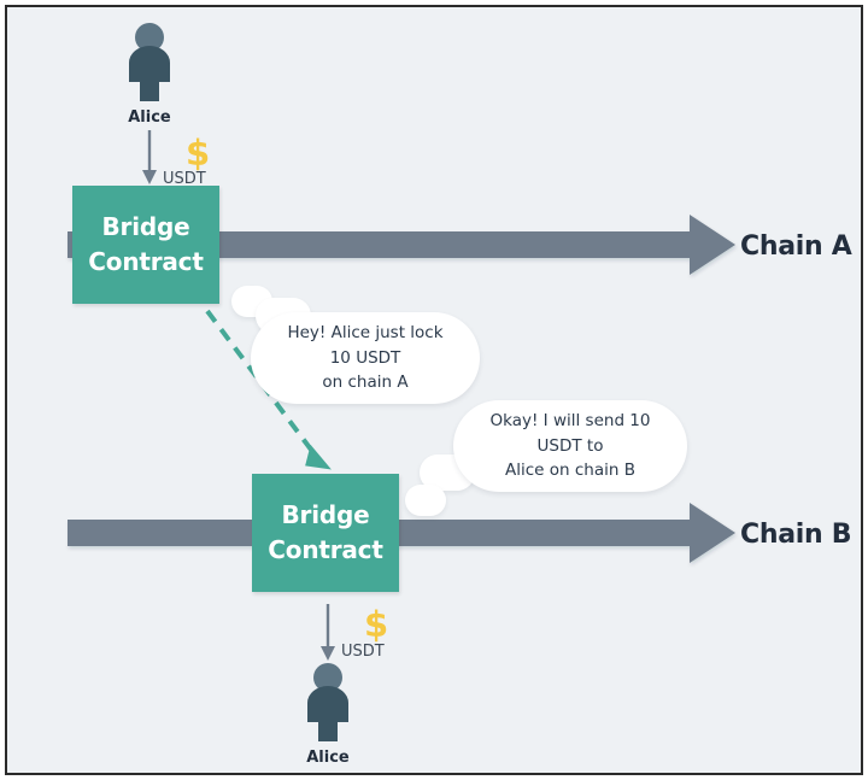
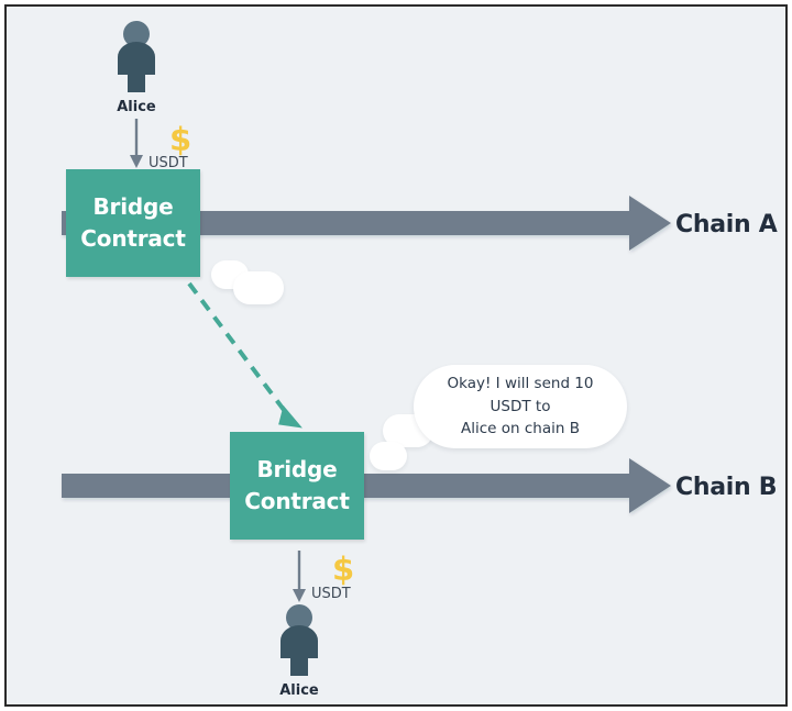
  $
  $
  Alice
  USDT
  Bridge
  Contract
  Chain A
- Hey! Alice just lock 10 USDT
- on chain A
  Okay! I will send 10 USDT to
  Alice on chain B
  Bridge
  Contract
  Chain B
  USDT
  Alice
